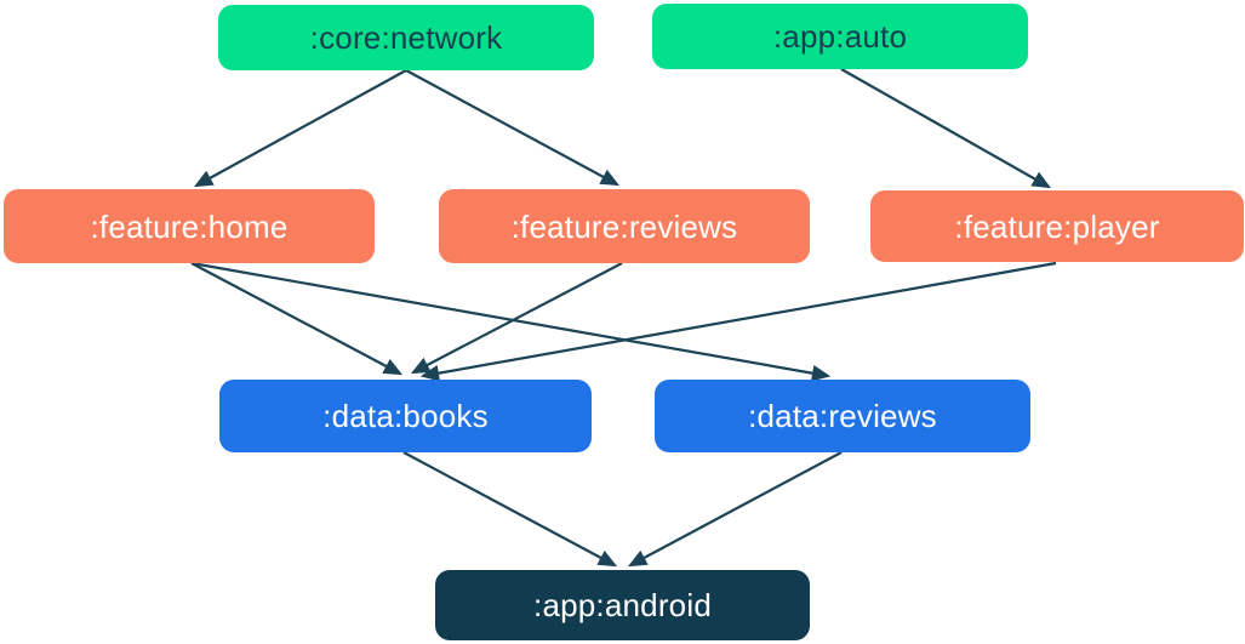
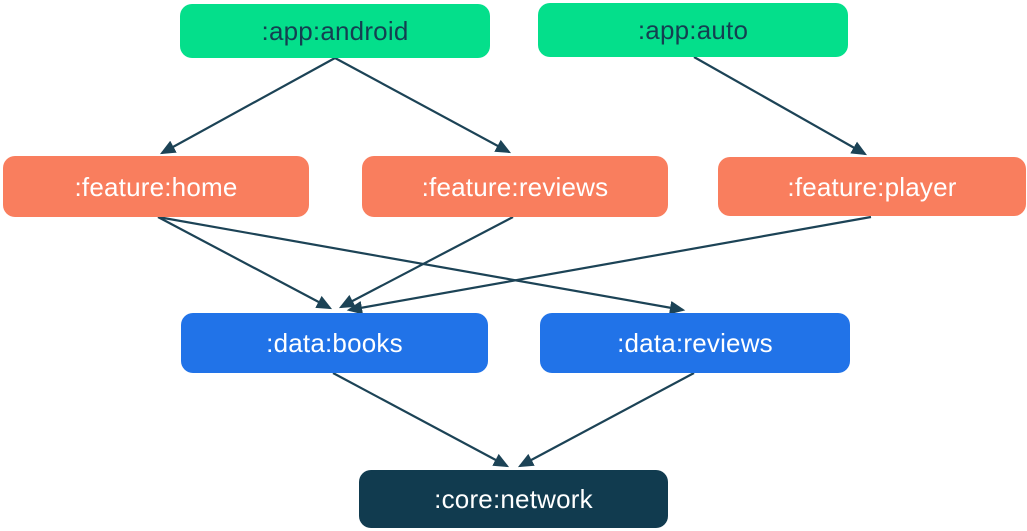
- :core:network
+ :app:android
  :app:auto
  :feature:home
  :feature:reviews
  :feature:player
  :data:books
  :data:reviews
- :app:android
+ :core:network
